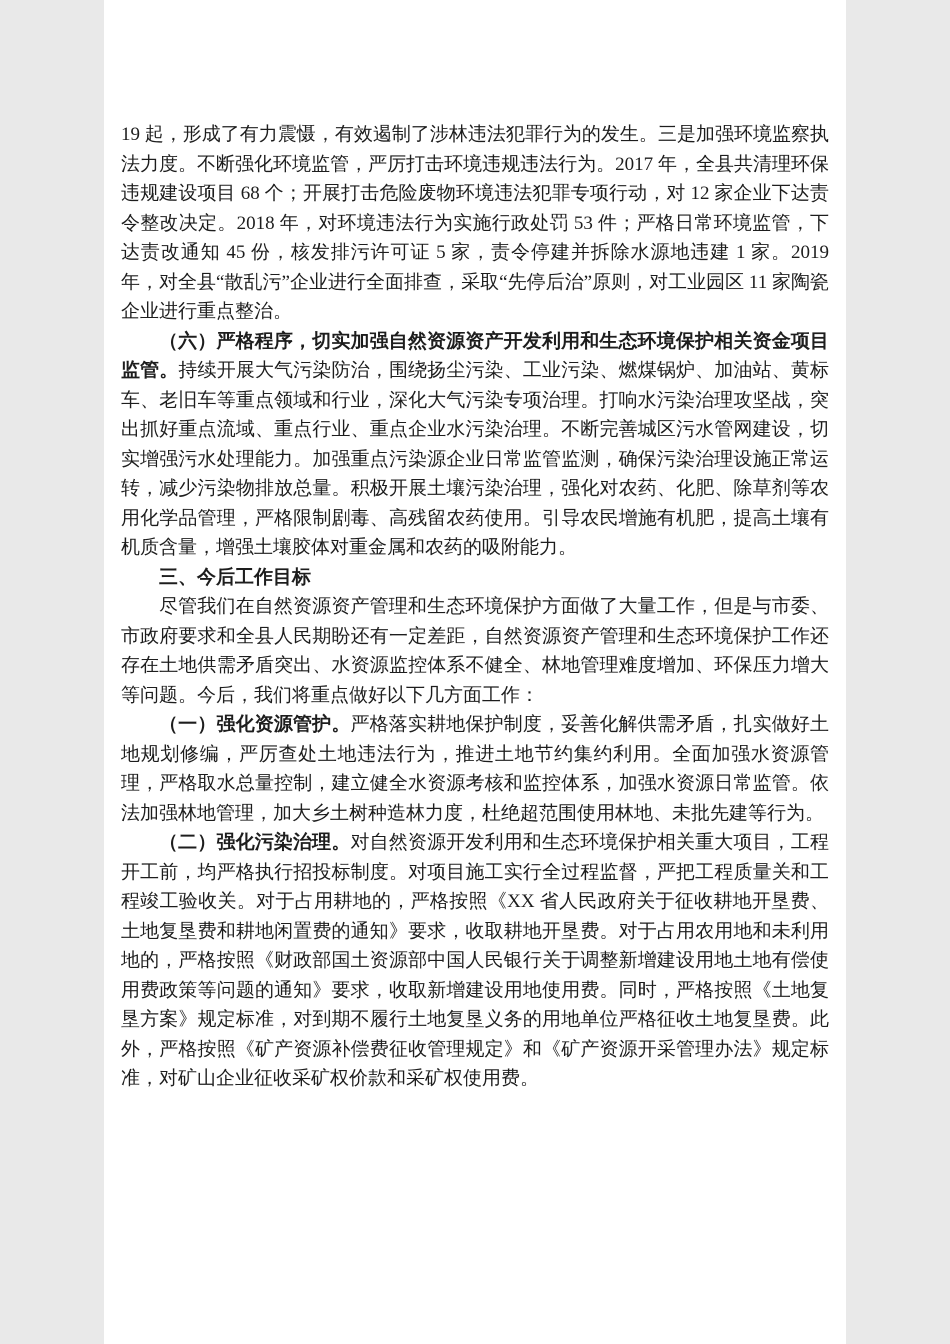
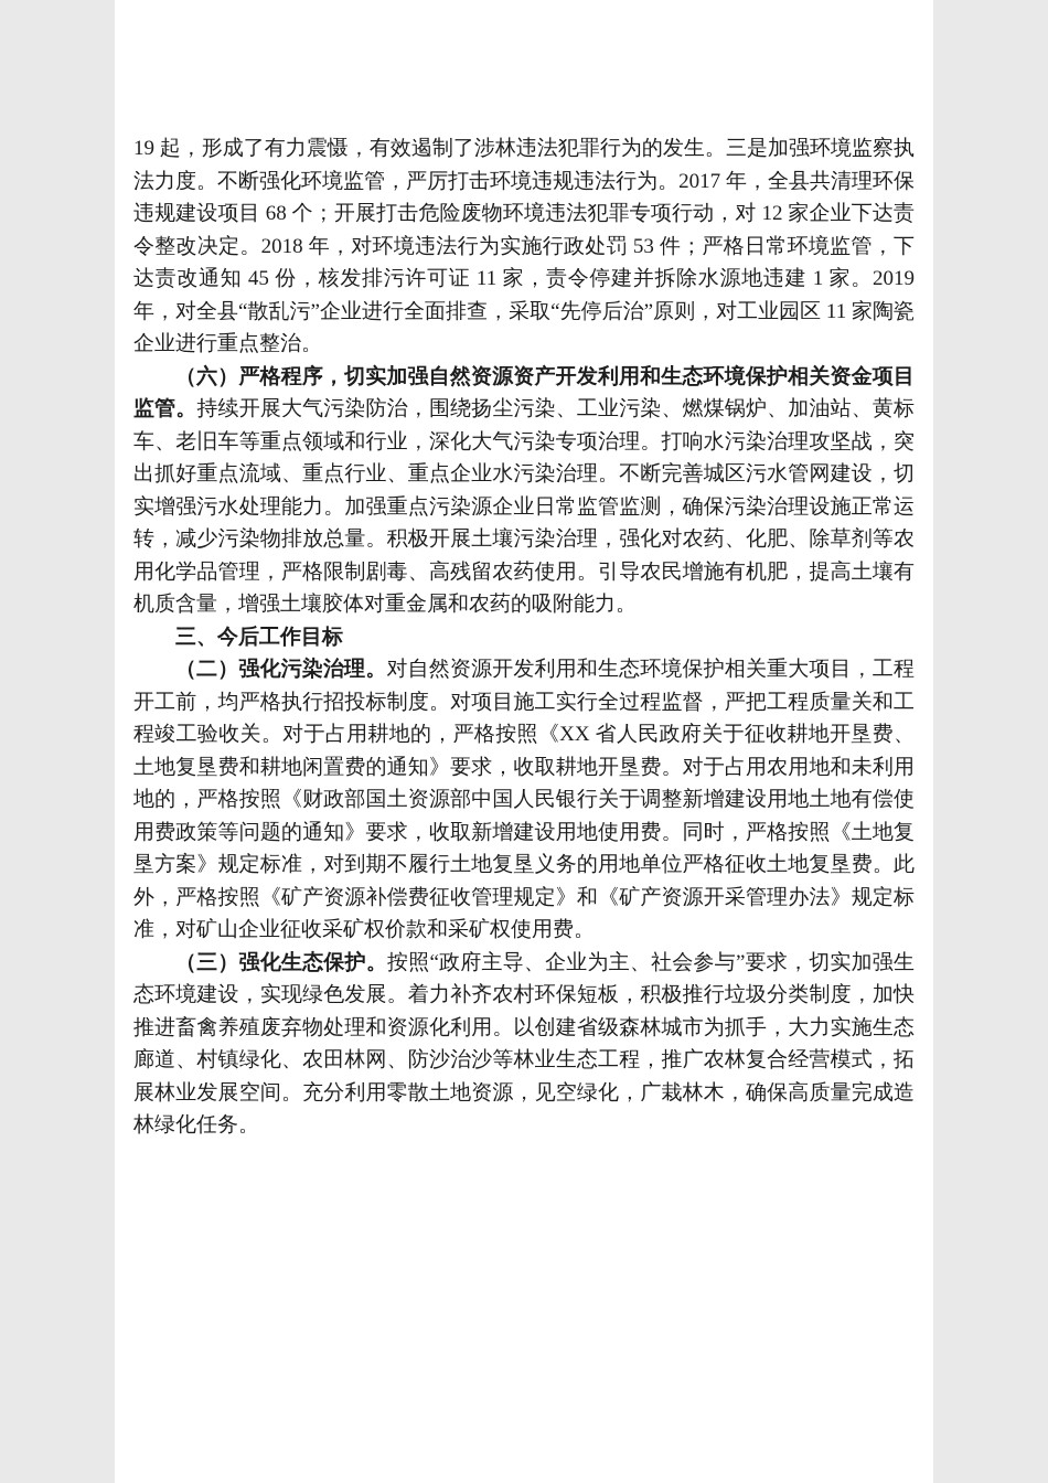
- 19 起，形成了有力震慑，有效遏制了涉林违法犯罪行为的发生。三是加强环境监察执法力度。不断强化环境监管，严厉打击环境违规违法行为。2017 年，全县共清理环保违规建设项目 68 个；开展打击危险废物环境违法犯罪专项行动，对 12 家企业下达责令整改决定。2018 年，对环境违法行为实施行政处罚 53 件；严格日常环境监管，下达责改通知 45 份，核发排污许可证 5 家，责令停建并拆除水源地违建 1 家。2019 年，对全县“散乱污”企业进行全面排查，采取“先停后治”原则，对工业园区 11 家陶瓷企业进行重点整治。
+ 19 起，形成了有力震慑，有效遏制了涉林违法犯罪行为的发生。三是加强环境监察执法力度。不断强化环境监管，严厉打击环境违规违法行为。2017 年，全县共清理环保违规建设项目 68 个；开展打击危险废物环境违法犯罪专项行动，对 12 家企业下达责令整改决定。2018 年，对环境违法行为实施行政处罚 53 件；严格日常环境监管，下达责改通知 45 份，核发排污许可证 11 家，责令停建并拆除水源地违建 1 家。2019 年，对全县“散乱污”企业进行全面排查，采取“先停后治”原则，对工业园区 11 家陶瓷企业进行重点整治。
  （六）严格程序，切实加强自然资源资产开发利用和生态环境保护相关资金项目监管。持续开展大气污染防治，围绕扬尘污染、工业污染、燃煤锅炉、加油站、黄标车、老旧车等重点领域和行业，深化大气污染专项治理。打响水污染治理攻坚战，突出抓好重点流域、重点行业、重点企业水污染治理。不断完善城区污水管网建设，切实增强污水处理能力。加强重点污染源企业日常监管监测，确保污染治理设施正常运转，减少污染物排放总量。积极开展土壤污染治理，强化对农药、化肥、除草剂等农用化学品管理，严格限制剧毒、高残留农药使用。引导农民增施有机肥，提高土壤有机质含量，增强土壤胶体对重金属和农药的吸附能力。
  三、今后工作目标
- 尽管我们在自然资源资产管理和生态环境保护方面做了大量工作，但是与市委、市政府要求和全县人民期盼还有一定差距，自然资源资产管理和生态环境保护工作还存在土地供需矛盾突出、水资源监控体系不健全、林地管理难度增加、环保压力增大等问题。今后，我们将重点做好以下几方面工作：
- （一）强化资源管护。严格落实耕地保护制度，妥善化解供需矛盾，扎实做好土地规划修编，严厉查处土地违法行为，推进土地节约集约利用。全面加强水资源管理，严格取水总量控制，建立健全水资源考核和监控体系，加强水资源日常监管。依法加强林地管理，加大乡土树种造林力度，杜绝超范围使用林地、未批先建等行为。
  （二）强化污染治理。对自然资源开发利用和生态环境保护相关重大项目，工程开工前，均严格执行招投标制度。对项目施工实行全过程监督，严把工程质量关和工程竣工验收关。对于占用耕地的，严格按照《XX 省人民政府关于征收耕地开垦费、土地复垦费和耕地闲置费的通知》要求，收取耕地开垦费。对于占用农用地和未利用地的，严格按照《财政部国土资源部中国人民银行关于调整新增建设用地土地有偿使用费政策等问题的通知》要求，收取新增建设用地使用费。同时，严格按照《土地复垦方案》规定标准，对到期不履行土地复垦义务的用地单位严格征收土地复垦费。此外，严格按照《矿产资源补偿费征收管理规定》和《矿产资源开采管理办法》规定标准，对矿山企业征收采矿权价款和采矿权使用费。
+ （三）强化生态保护。按照“政府主导、企业为主、社会参与”要求，切实加强生态环境建设，实现绿色发展。着力补齐农村环保短板，积极推行垃圾分类制度，加快推进畜禽养殖废弃物处理和资源化利用。以创建省级森林城市为抓手，大力实施生态廊道、村镇绿化、农田林网、防沙治沙等林业生态工程，推广农林复合经营模式，拓展林业发展空间。充分利用零散土地资源，见空绿化，广栽林木，确保高质量完成造林绿化任务。
